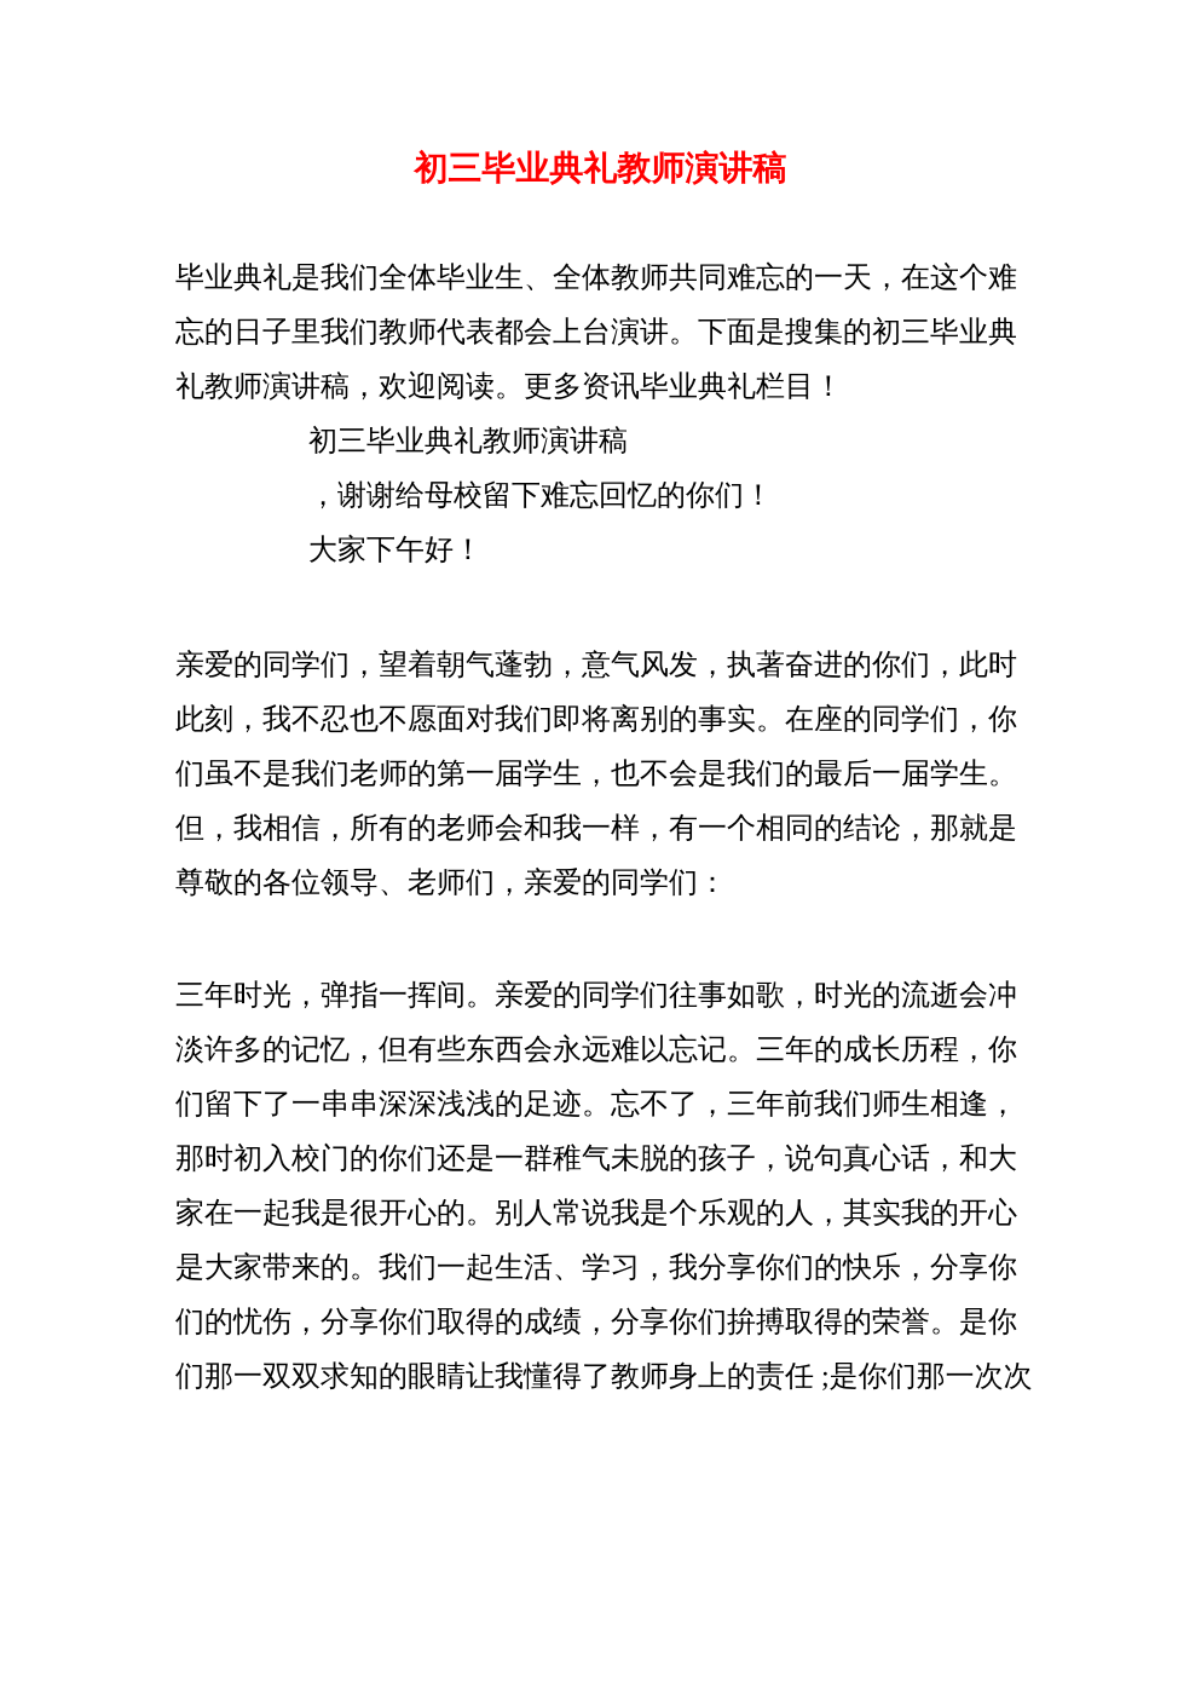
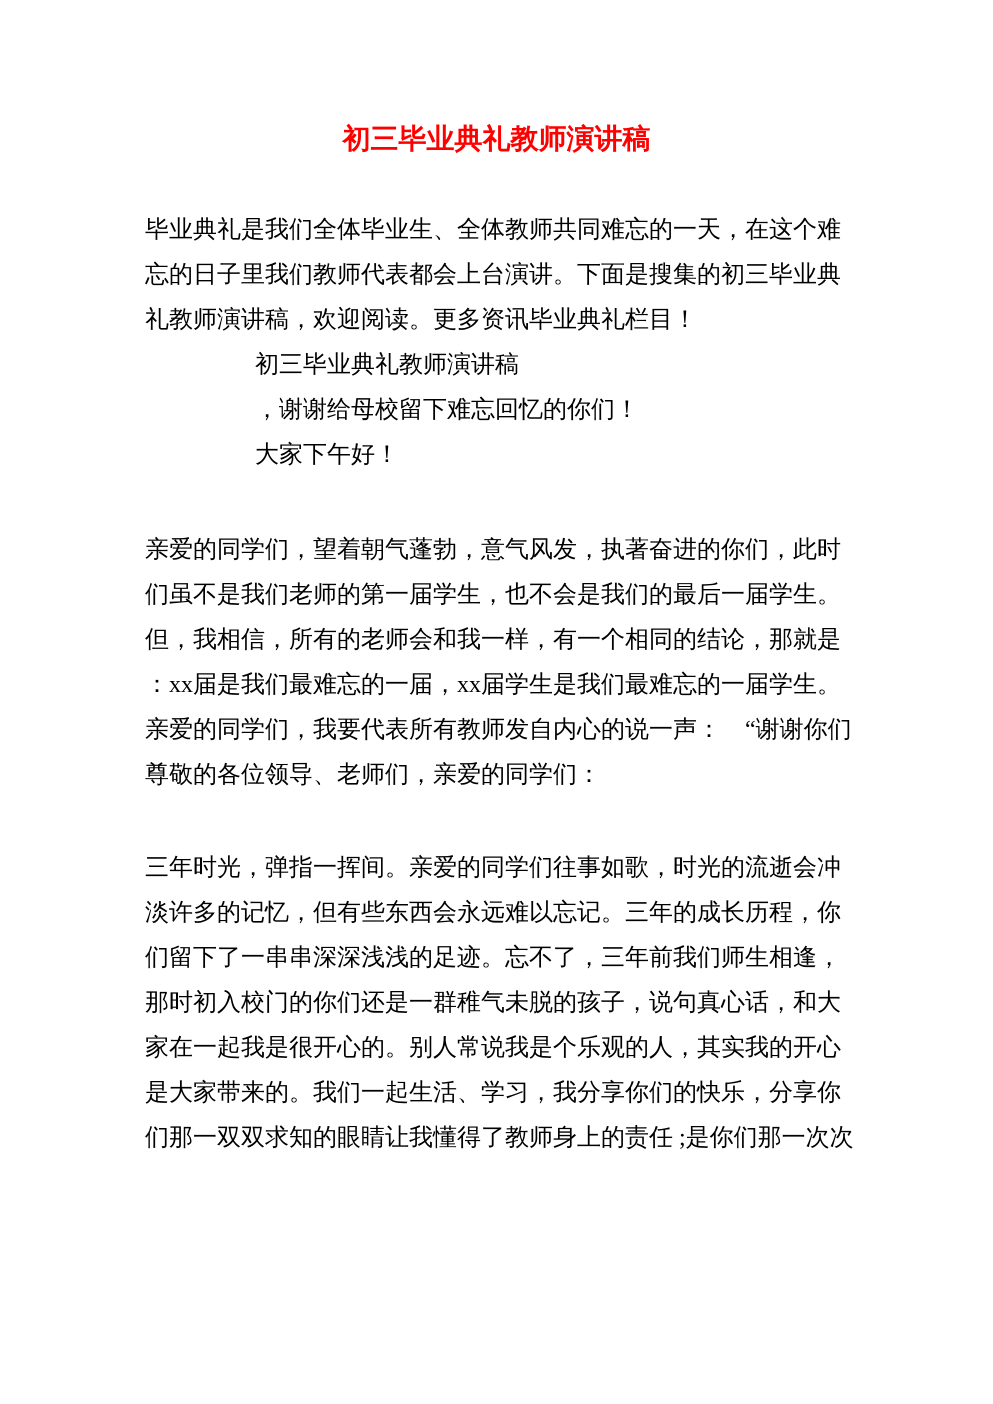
  初三毕业典礼教师演讲稿
  毕业典礼是我们全体毕业生、全体教师共同难忘的一天，在这个难
  忘的日子里我们教师代表都会上台演讲。下面是搜集的初三毕业典
  礼教师演讲稿，欢迎阅读。更多资讯毕业典礼栏目！
  初三毕业典礼教师演讲稿
  ，谢谢给母校留下难忘回忆的你们！
  大家下午好！
  亲爱的同学们，望着朝气蓬勃，意气风发，执著奋进的你们，此时
- 此刻，我不忍也不愿面对我们即将离别的事实。在座的同学们，你
  们虽不是我们老师的第一届学生，也不会是我们的最后一届学生。
  但，我相信，所有的老师会和我一样，有一个相同的结论，那就是
+ ：xx届是我们最难忘的一届，xx届学生是我们最难忘的一届学生。
+ 亲爱的同学们，我要代表所有教师发自内心的说一声： “谢谢你们
  尊敬的各位领导、老师们，亲爱的同学们：
  三年时光，弹指一挥间。亲爱的同学们往事如歌，时光的流逝会冲
  淡许多的记忆，但有些东西会永远难以忘记。三年的成长历程，你
  们留下了一串串深深浅浅的足迹。忘不了，三年前我们师生相逢，
  那时初入校门的你们还是一群稚气未脱的孩子，说句真心话，和大
  家在一起我是很开心的。别人常说我是个乐观的人，其实我的开心
  是大家带来的。我们一起生活、学习，我分享你们的快乐，分享你
- 们的忧伤，分享你们取得的成绩，分享你们拚搏取得的荣誉。是你
  们那一双双求知的眼睛让我懂得了教师身上的责任 ;是你们那一次次
